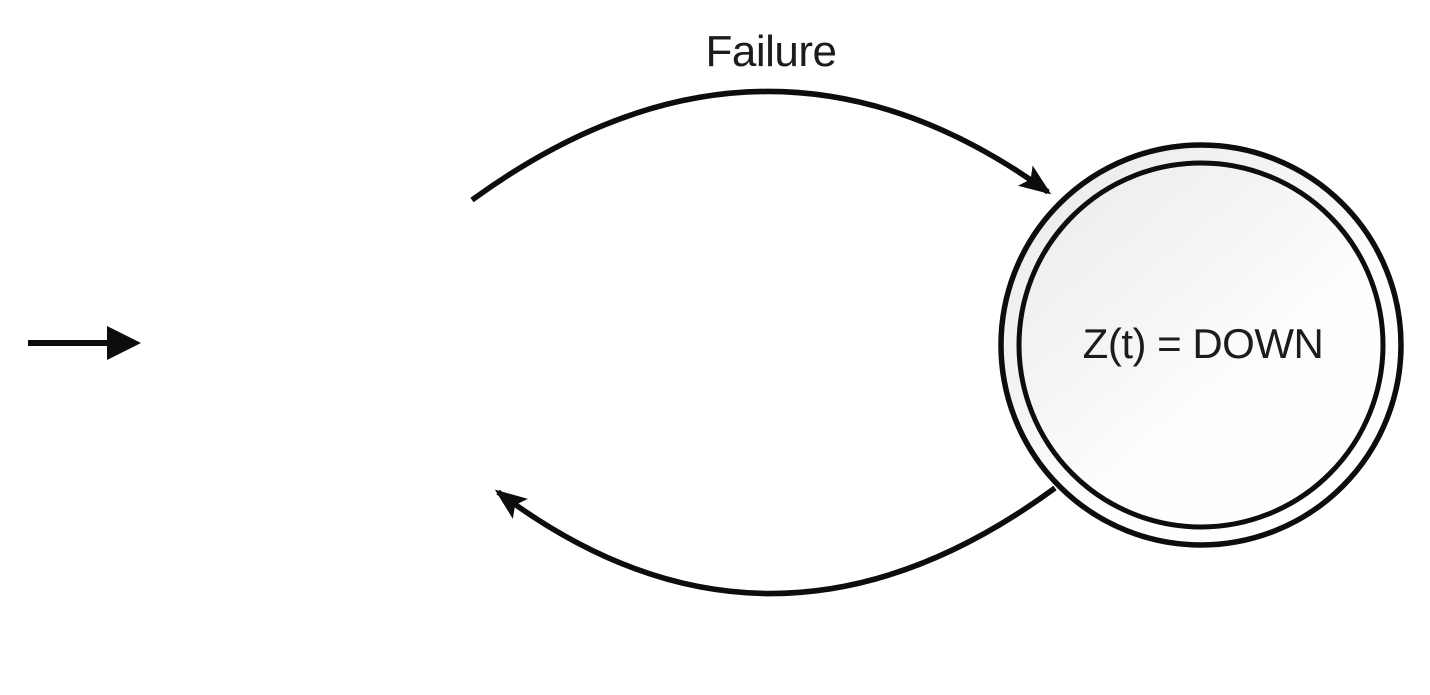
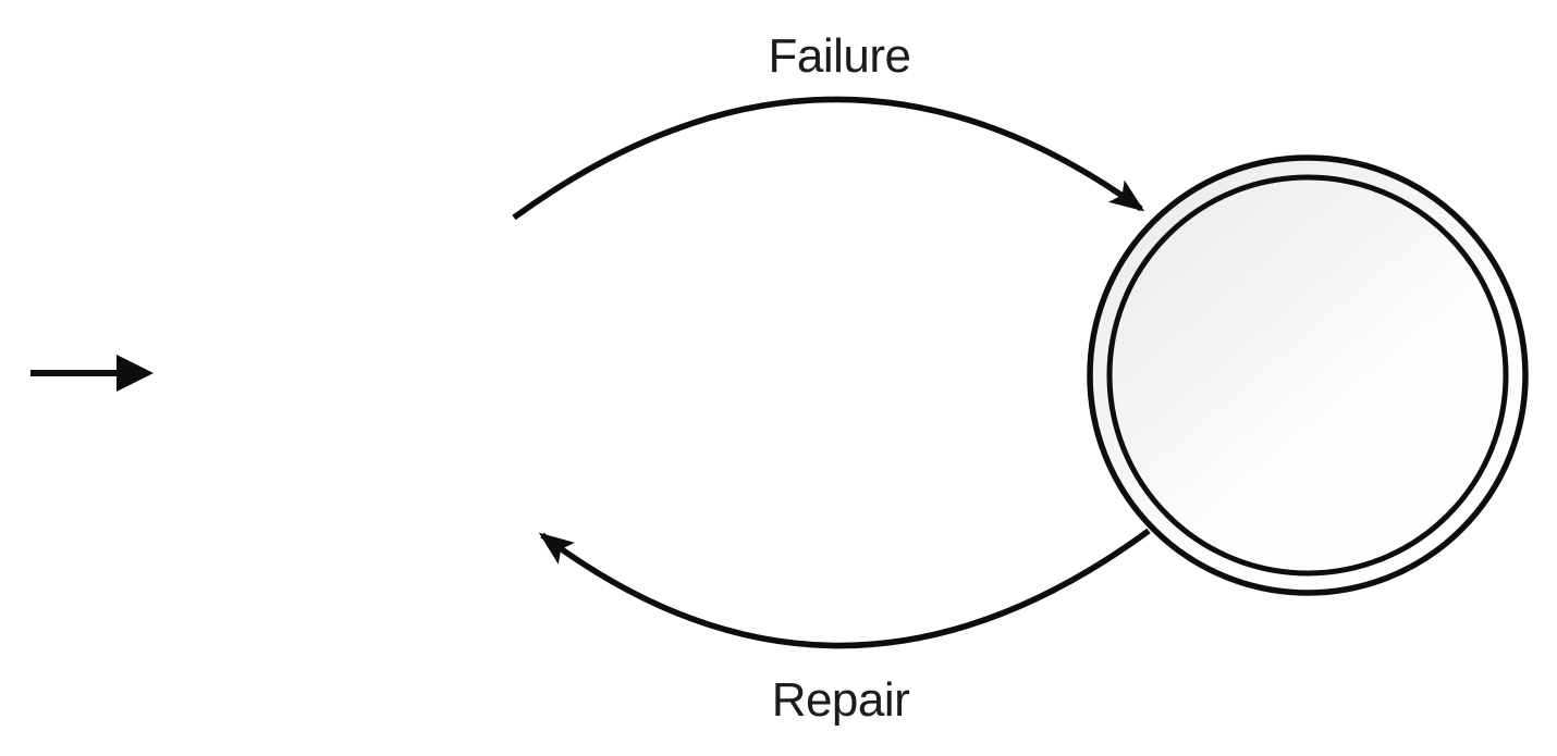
- Z(t) = DOWN
  Failure
+ Repair
